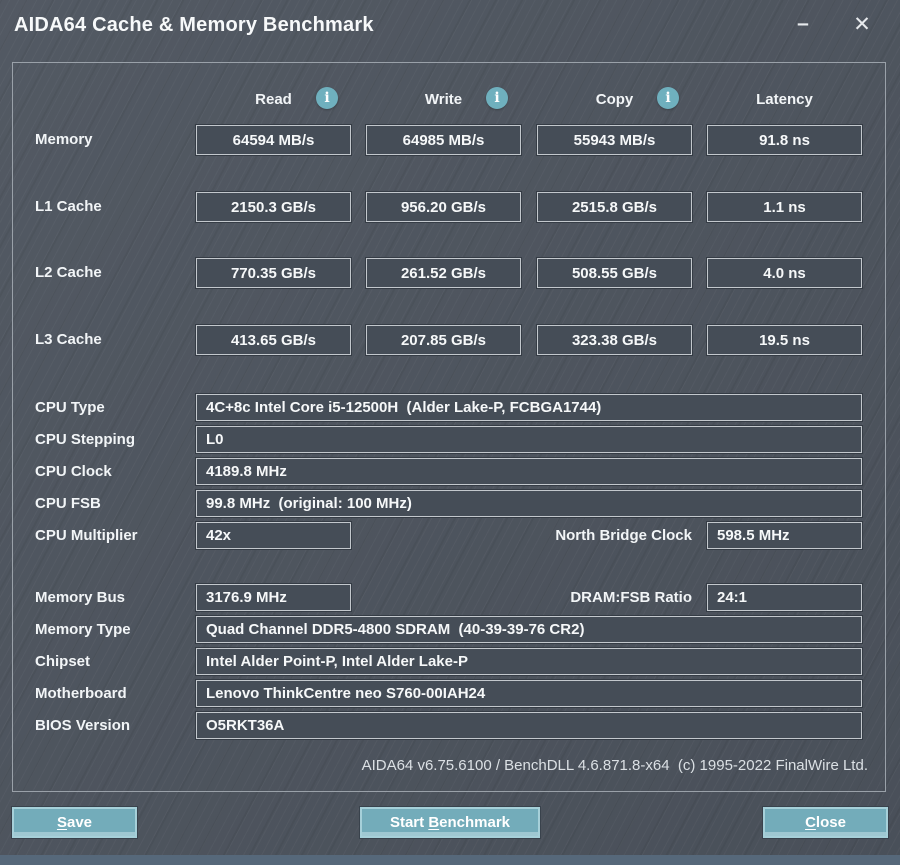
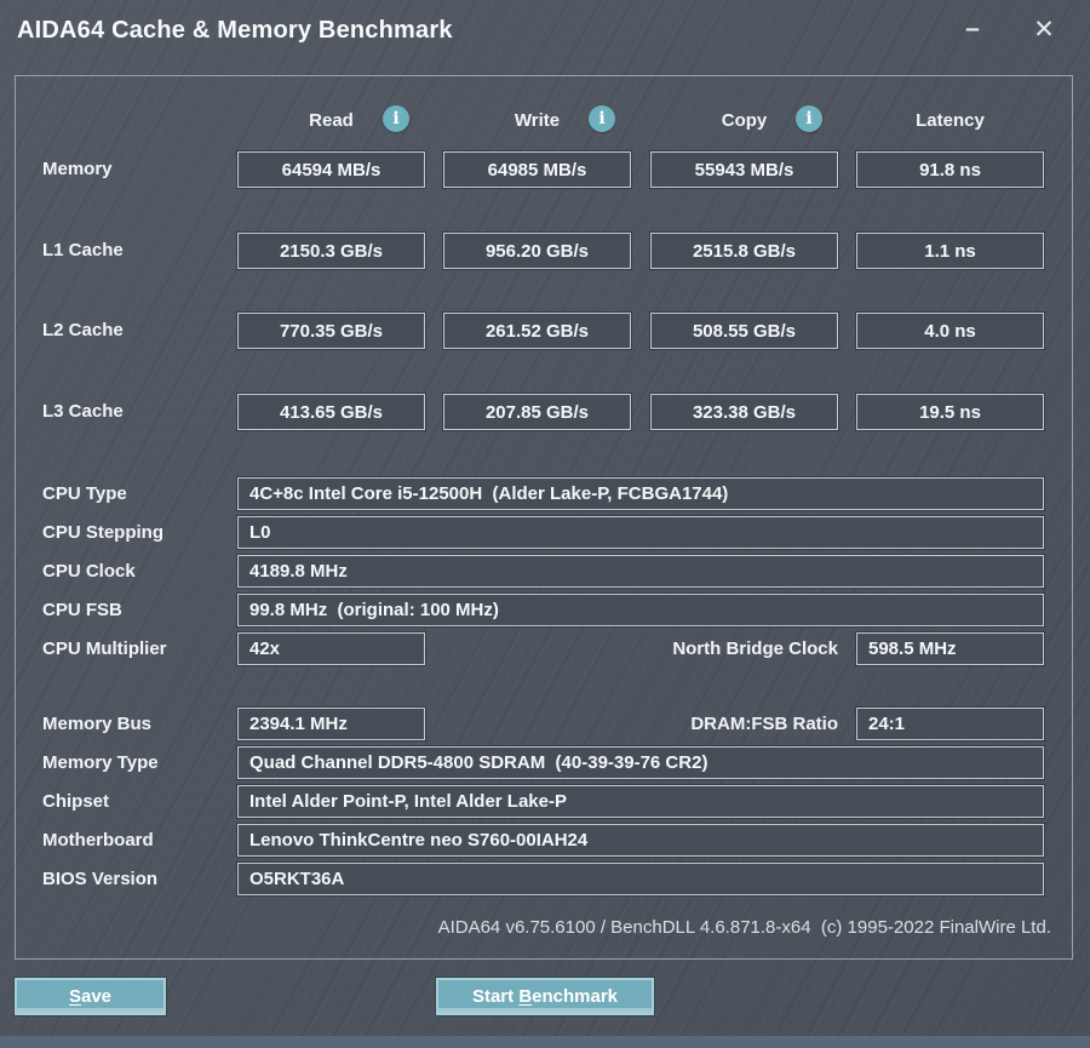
  AIDA64 Cache & Memory Benchmark
  –
  ✕
  Read
  i
  Write
  i
  Copy
  i
  Latency
  Memory
  64594 MB/s
  64985 MB/s
  55943 MB/s
  91.8 ns
  L1 Cache
  2150.3 GB/s
  956.20 GB/s
  2515.8 GB/s
  1.1 ns
  L2 Cache
  770.35 GB/s
  261.52 GB/s
  508.55 GB/s
  4.0 ns
  L3 Cache
  413.65 GB/s
  207.85 GB/s
  323.38 GB/s
  19.5 ns
  CPU Type
  4C+8c Intel Core i5-12500H (Alder Lake-P, FCBGA1744)
  CPU Stepping
  L0
  CPU Clock
  4189.8 MHz
  CPU FSB
  99.8 MHz (original: 100 MHz)
  CPU Multiplier
  42x
  North Bridge Clock
  598.5 MHz
  Memory Bus
- 3176.9 MHz
+ 2394.1 MHz
  DRAM:FSB Ratio
  24:1
  Memory Type
  Quad Channel DDR5-4800 SDRAM (40-39-39-76 CR2)
  Chipset
  Intel Alder Point-P, Intel Alder Lake-P
  Motherboard
  Lenovo ThinkCentre neo S760-00IAH24
  BIOS Version
  O5RKT36A
  AIDA64 v6.75.6100 / BenchDLL 4.6.871.8-x64 (c) 1995-2022 FinalWire Ltd.
  S
  ave
  Start
  B
  enchmark
- C
- lose
